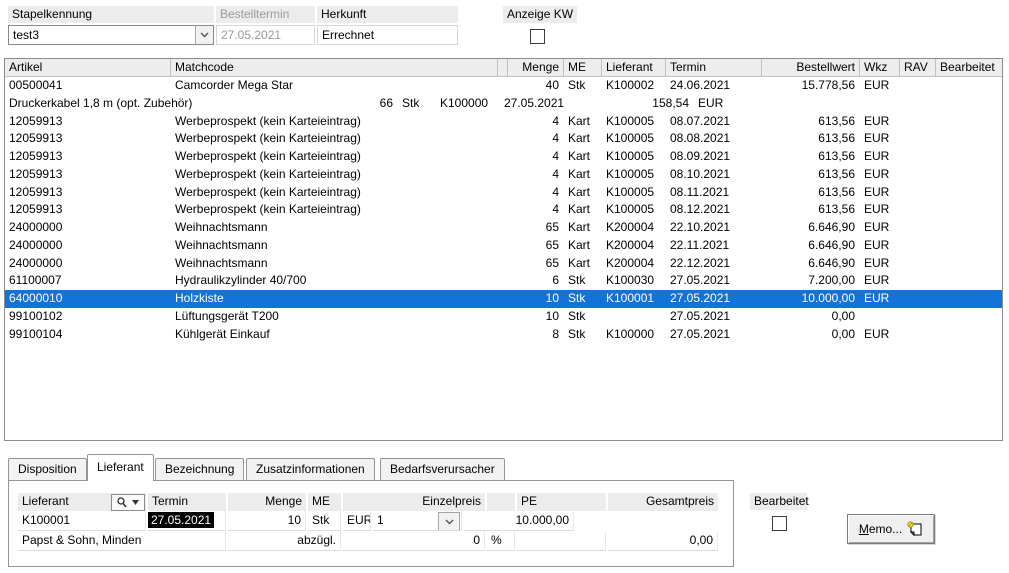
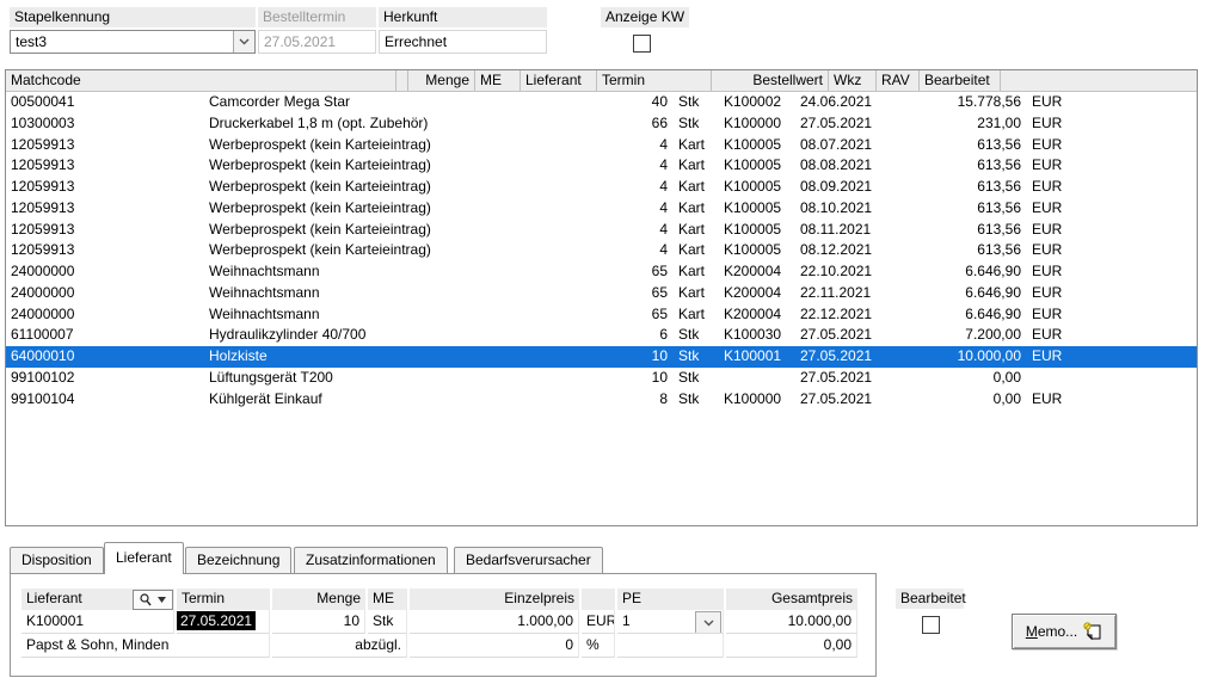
  Stapelkennung
  Bestelltermin
  Herkunft
  Anzeige KW
  test3
  27.05.2021
  Errechnet
- Artikel
  Matchcode
  Menge
  ME
  Lieferant
  Termin
  Bestellwert
  Wkz
  RAV
  Bearbeitet
  00500041
  Camcorder Mega Star
  40
  Stk
  K100002
  24.06.2021
  15.778,56
  EUR
+ 10300003
  Druckerkabel 1,8 m (opt. Zubehör)
  66
  Stk
  K100000
  27.05.2021
- 158,54
+ 231,00
  EUR
  12059913
  Werbeprospekt (kein Karteieintrag)
  4
  Kart
  K100005
  08.07.2021
  613,56
  EUR
  12059913
  Werbeprospekt (kein Karteieintrag)
  4
  Kart
  K100005
  08.08.2021
  613,56
  EUR
  12059913
  Werbeprospekt (kein Karteieintrag)
  4
  Kart
  K100005
  08.09.2021
  613,56
  EUR
  12059913
  Werbeprospekt (kein Karteieintrag)
  4
  Kart
  K100005
  08.10.2021
  613,56
  EUR
  12059913
  Werbeprospekt (kein Karteieintrag)
  4
  Kart
  K100005
  08.11.2021
  613,56
  EUR
  12059913
  Werbeprospekt (kein Karteieintrag)
  4
  Kart
  K100005
  08.12.2021
  613,56
  EUR
  24000000
  Weihnachtsmann
  65
  Kart
  K200004
  22.10.2021
  6.646,90
  EUR
  24000000
  Weihnachtsmann
  65
  Kart
  K200004
  22.11.2021
  6.646,90
  EUR
  24000000
  Weihnachtsmann
  65
  Kart
  K200004
  22.12.2021
  6.646,90
  EUR
  61100007
  Hydraulikzylinder 40/700
  6
  Stk
  K100030
  27.05.2021
  7.200,00
  EUR
  64000010
  Holzkiste
  10
  Stk
  K100001
  27.05.2021
  10.000,00
  EUR
  99100102
  Lüftungsgerät T200
  10
  Stk
  27.05.2021
  0,00
  99100104
  Kühlgerät Einkauf
  8
  Stk
  K100000
  27.05.2021
  0,00
  EUR
  Disposition
  Lieferant
  Bezeichnung
  Zusatzinformationen
  Bedarfsverursacher
  Lieferant
  Termin
  Menge
  ME
  Einzelpreis
  PE
  Gesamtpreis
  K100001
  27.05.2021
  10
  Stk
+ 1.000,00
  EUR
  1
  10.000,00
  Papst & Sohn, Minden
  abzügl.
  0
  %
  0,00
  Bearbeitet
  Memo...
